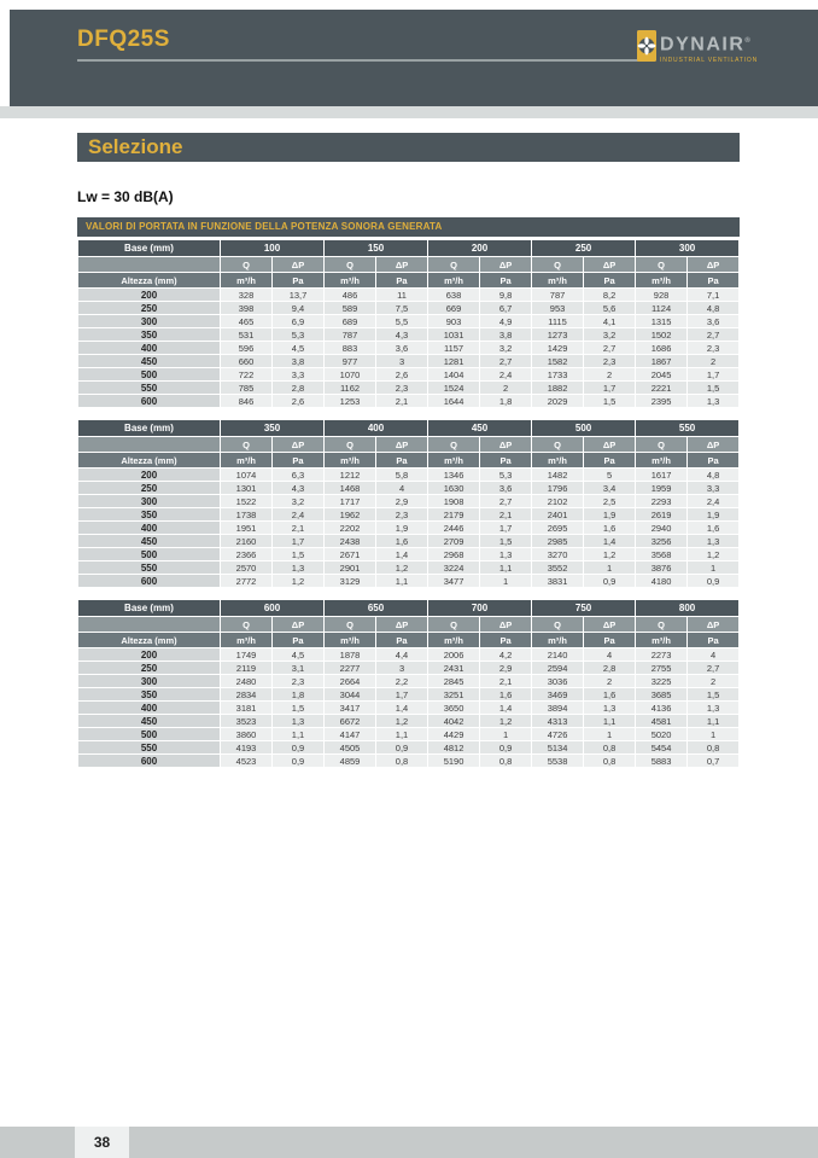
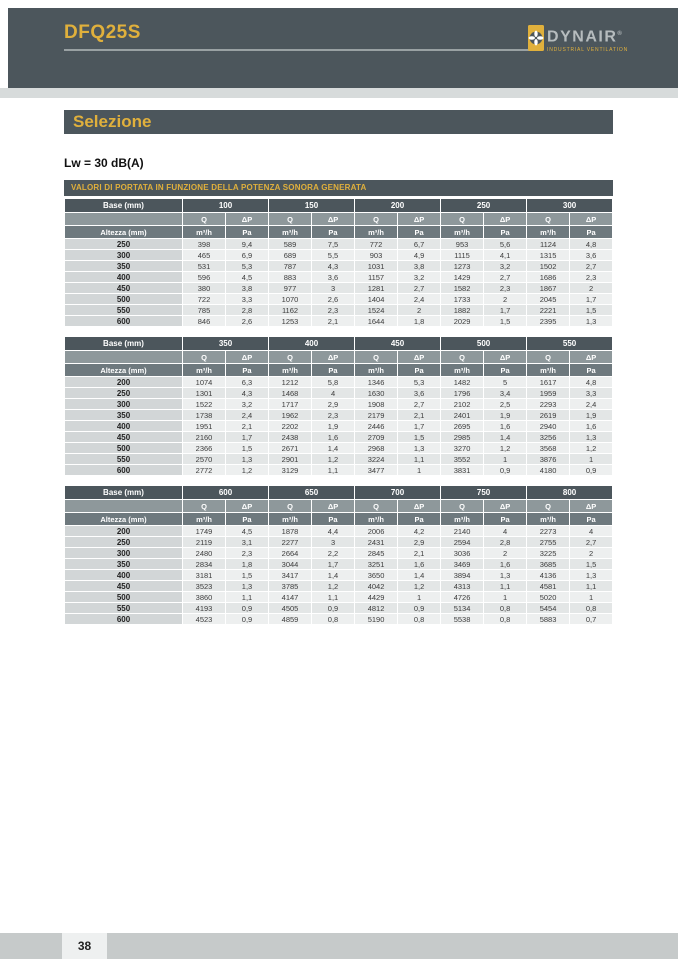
  DFQ25S
  DYNAIR
  Selezione
  Lw = 30 dB(A)
  VALORI DI PORTATA IN FUNZIONE DELLA POTENZA SONORA GENERATA
  Base (mm)	100	150	200	250	300
  	Q	ΔP	Q	ΔP	Q	ΔP	Q	ΔP	Q	ΔP
  Altezza (mm)	m³/h	Pa	m³/h	Pa	m³/h	Pa	m³/h	Pa	m³/h	Pa
- 200	328	13,7	486	11	638	9,8	787	8,2	928	7,1
- 250	398	9,4	589	7,5	669	6,7	953	5,6	1124	4,8
+ 250	398	9,4	589	7,5	772	6,7	953	5,6	1124	4,8
  300	465	6,9	689	5,5	903	4,9	1115	4,1	1315	3,6
  350	531	5,3	787	4,3	1031	3,8	1273	3,2	1502	2,7
  400	596	4,5	883	3,6	1157	3,2	1429	2,7	1686	2,3
- 450	660	3,8	977	3	1281	2,7	1582	2,3	1867	2
+ 450	380	3,8	977	3	1281	2,7	1582	2,3	1867	2
  500	722	3,3	1070	2,6	1404	2,4	1733	2	2045	1,7
  550	785	2,8	1162	2,3	1524	2	1882	1,7	2221	1,5
  600	846	2,6	1253	2,1	1644	1,8	2029	1,5	2395	1,3
  Base (mm)	350	400	450	500	550
  	Q	ΔP	Q	ΔP	Q	ΔP	Q	ΔP	Q	ΔP
  Altezza (mm)	m³/h	Pa	m³/h	Pa	m³/h	Pa	m³/h	Pa	m³/h	Pa
  200	1074	6,3	1212	5,8	1346	5,3	1482	5	1617	4,8
  250	1301	4,3	1468	4	1630	3,6	1796	3,4	1959	3,3
  300	1522	3,2	1717	2,9	1908	2,7	2102	2,5	2293	2,4
  350	1738	2,4	1962	2,3	2179	2,1	2401	1,9	2619	1,9
  400	1951	2,1	2202	1,9	2446	1,7	2695	1,6	2940	1,6
  450	2160	1,7	2438	1,6	2709	1,5	2985	1,4	3256	1,3
  500	2366	1,5	2671	1,4	2968	1,3	3270	1,2	3568	1,2
  550	2570	1,3	2901	1,2	3224	1,1	3552	1	3876	1
  600	2772	1,2	3129	1,1	3477	1	3831	0,9	4180	0,9
  Base (mm)	600	650	700	750	800
  	Q	ΔP	Q	ΔP	Q	ΔP	Q	ΔP	Q	ΔP
  Altezza (mm)	m³/h	Pa	m³/h	Pa	m³/h	Pa	m³/h	Pa	m³/h	Pa
  200	1749	4,5	1878	4,4	2006	4,2	2140	4	2273	4
  250	2119	3,1	2277	3	2431	2,9	2594	2,8	2755	2,7
  300	2480	2,3	2664	2,2	2845	2,1	3036	2	3225	2
  350	2834	1,8	3044	1,7	3251	1,6	3469	1,6	3685	1,5
  400	3181	1,5	3417	1,4	3650	1,4	3894	1,3	4136	1,3
- 450	3523	1,3	6672	1,2	4042	1,2	4313	1,1	4581	1,1
+ 450	3523	1,3	3785	1,2	4042	1,2	4313	1,1	4581	1,1
  500	3860	1,1	4147	1,1	4429	1	4726	1	5020	1
  550	4193	0,9	4505	0,9	4812	0,9	5134	0,8	5454	0,8
  600	4523	0,9	4859	0,8	5190	0,8	5538	0,8	5883	0,7
  38
